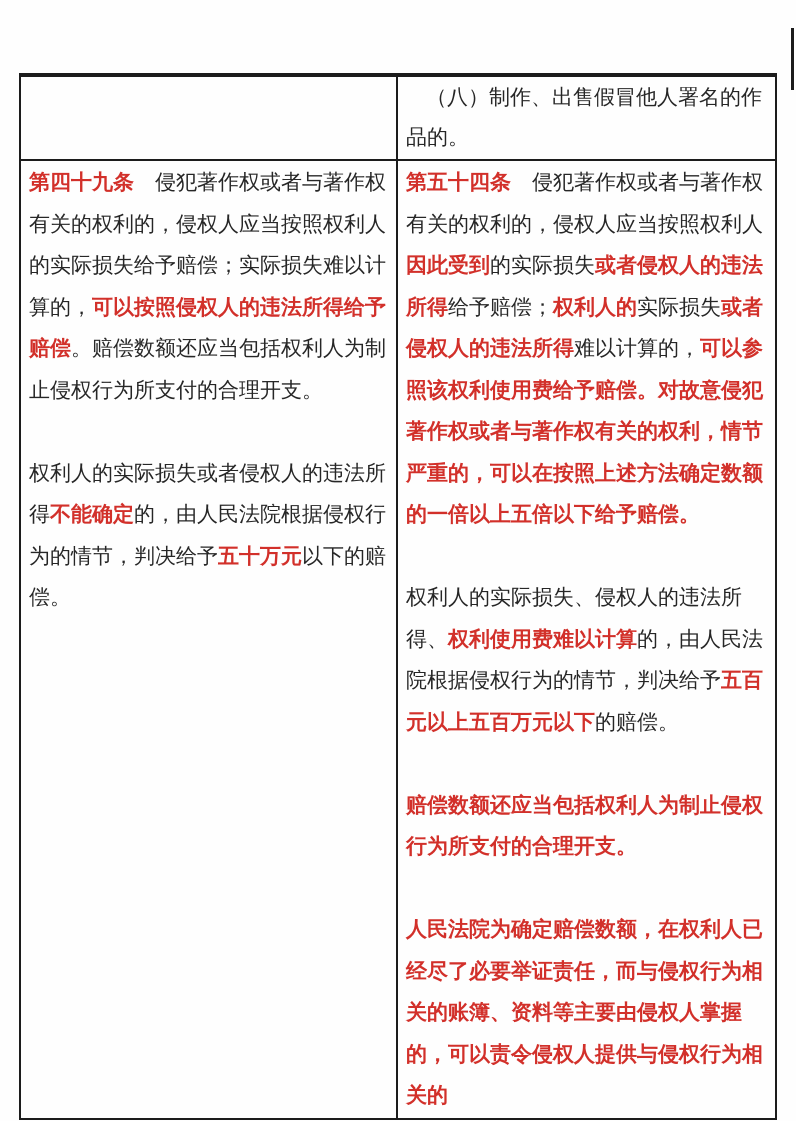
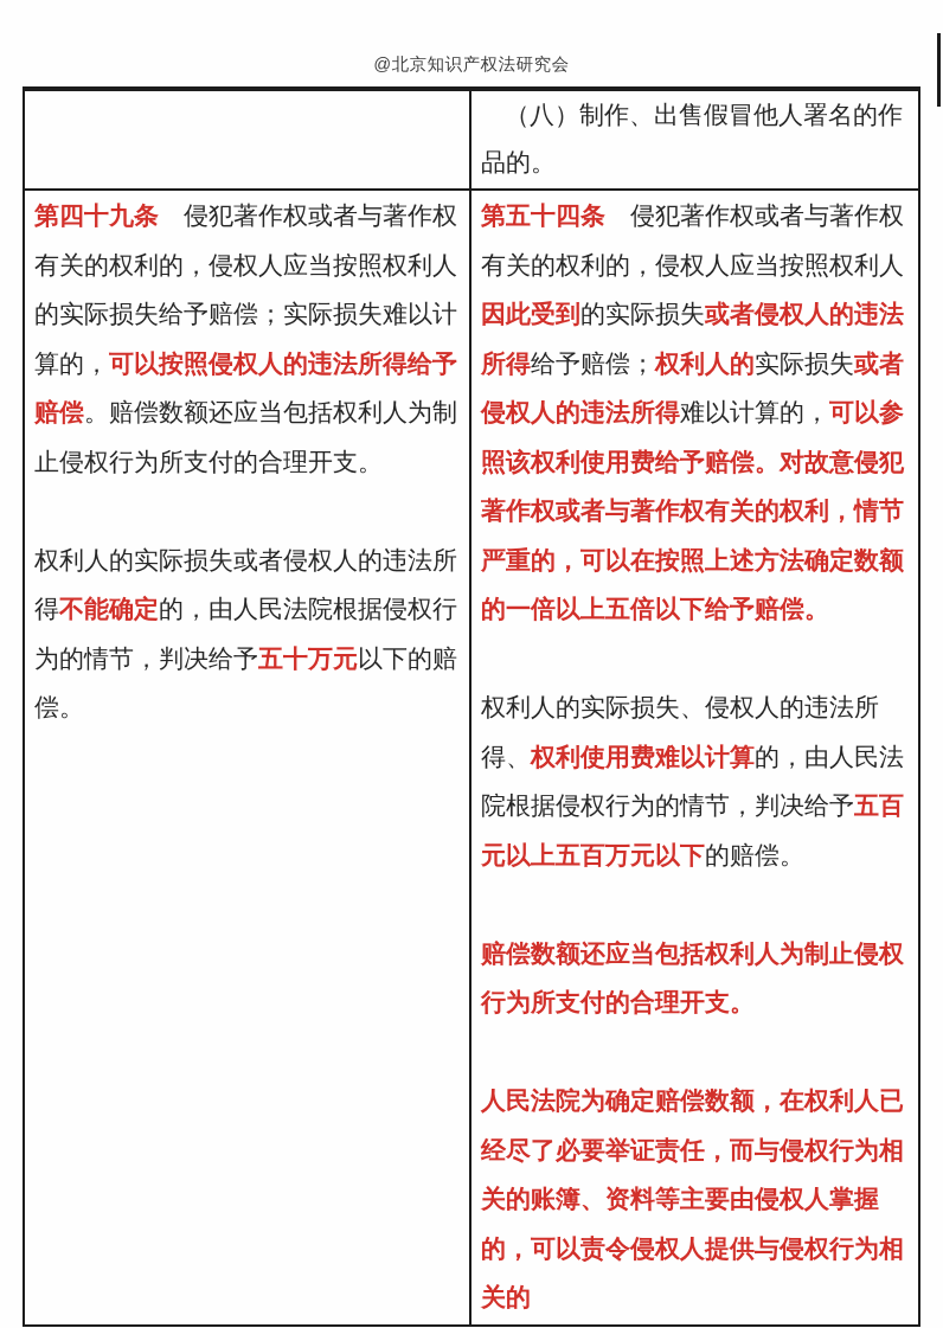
+ @北京知识产权法研究会
  	（八）制作、出售假冒他人署名的作品的。
  第四十九条 侵犯著作权或者与著作权有关的权利的，侵权人应当按照权利人的实际损失给予赔偿；实际损失难以计算的，可以按照侵权人的违法所得给予赔偿。赔偿数额还应当包括权利人为制止侵权行为所支付的合理开支。权利人的实际损失或者侵权人的违法所得不能确定的，由人民法院根据侵权行为的情节，判决给予五十万元以下的赔偿。	第五十四条 侵犯著作权或者与著作权有关的权利的，侵权人应当按照权利人因此受到的实际损失或者侵权人的违法所得给予赔偿；权利人的实际损失或者侵权人的违法所得难以计算的，可以参照该权利使用费给予赔偿。对故意侵犯著作权或者与著作权有关的权利，情节严重的，可以在按照上述方法确定数额的一倍以上五倍以下给予赔偿。权利人的实际损失、侵权人的违法所得、权利使用费难以计算的，由人民法院根据侵权行为的情节，判决给予五百元以上五百万元以下的赔偿。赔偿数额还应当包括权利人为制止侵权行为所支付的合理开支。人民法院为确定赔偿数额，在权利人已经尽了必要举证责任，而与侵权行为相关的账簿、资料等主要由侵权人掌握的，可以责令侵权人提供与侵权行为相关的
